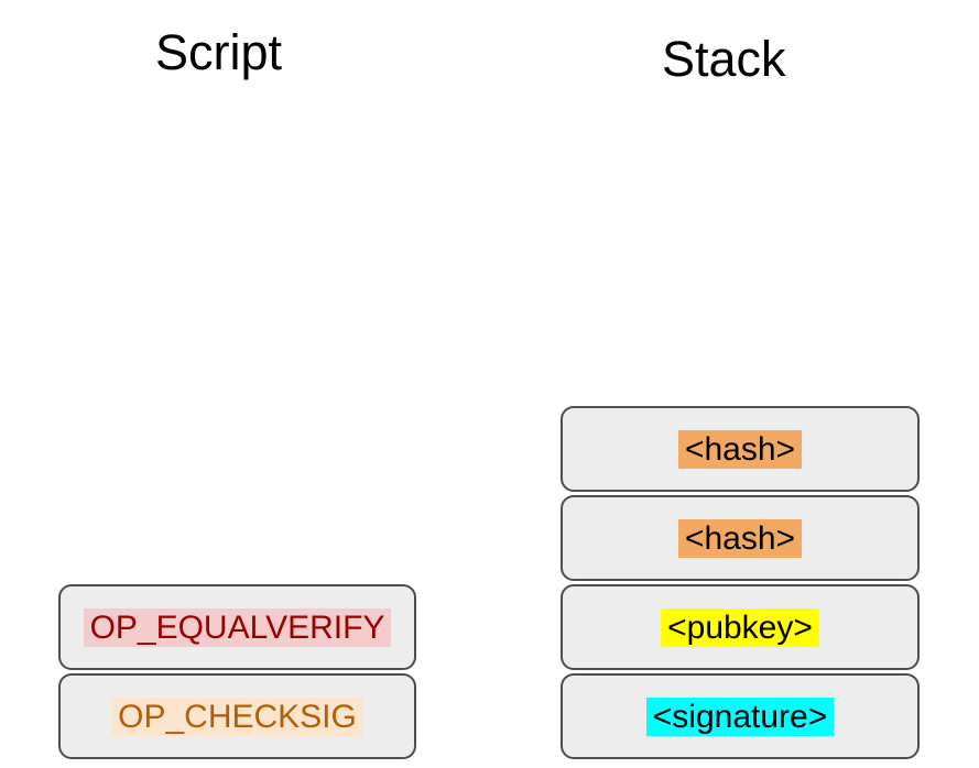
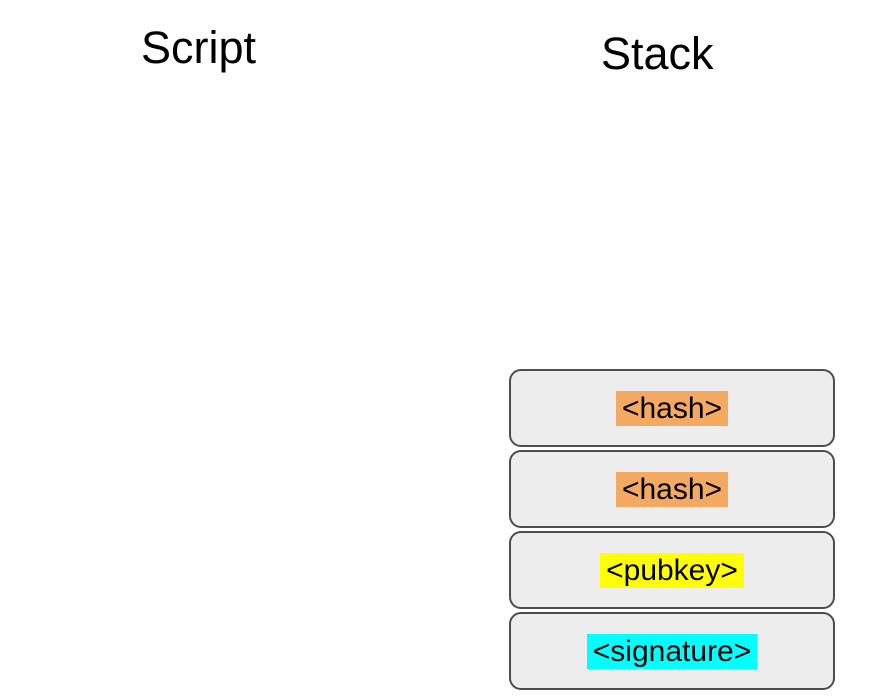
  Script
  Stack
  <hash>
  <hash>
  <pubkey>
  <signature>
- OP_EQUALVERIFY
- OP_CHECKSIG
